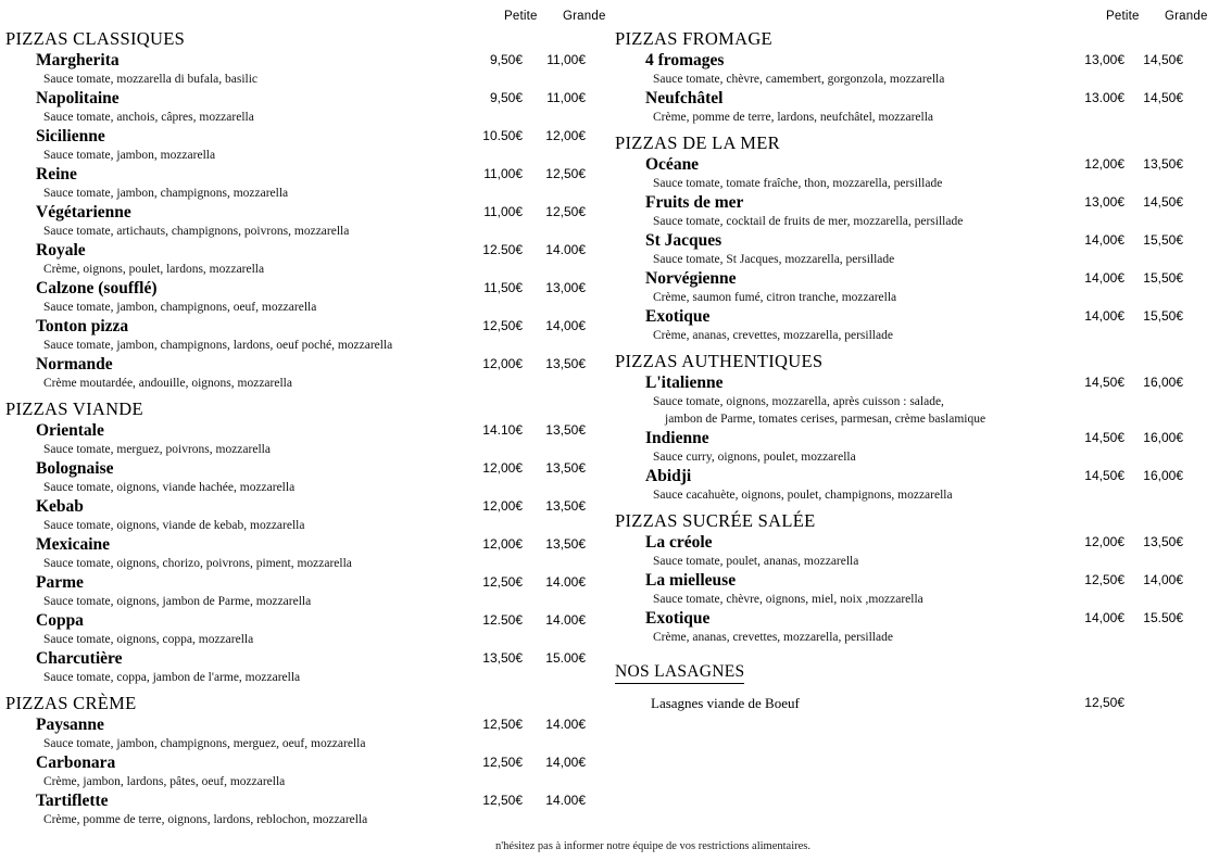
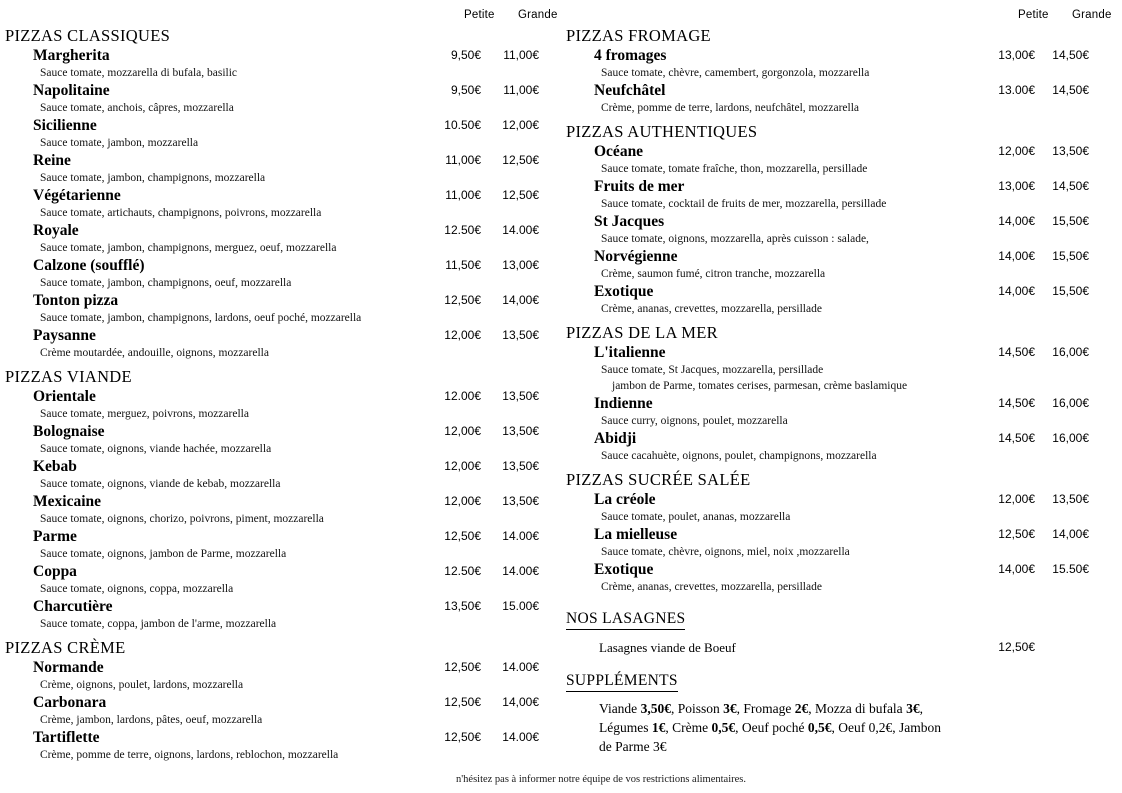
  Petite
  Grande
  PIZZAS CLASSIQUES
  Margherita
  9,50€
  11,00€
  Sauce tomate, mozzarella di bufala, basilic
  Napolitaine
  9,50€
  11,00€
  Sauce tomate, anchois, câpres, mozzarella
  Sicilienne
  10.50€
  12,00€
  Sauce tomate, jambon, mozzarella
  Reine
  11,00€
  12,50€
  Sauce tomate, jambon, champignons, mozzarella
  Végétarienne
  11,00€
  12,50€
  Sauce tomate, artichauts, champignons, poivrons, mozzarella
  Royale
  12.50€
  14.00€
- Crème, oignons, poulet, lardons, mozzarella
+ Sauce tomate, jambon, champignons, merguez, oeuf, mozzarella
  Calzone (soufflé)
  11,50€
  13,00€
  Sauce tomate, jambon, champignons, oeuf, mozzarella
  Tonton pizza
  12,50€
  14,00€
  Sauce tomate, jambon, champignons, lardons, oeuf poché, mozzarella
- Normande
+ Paysanne
  12,00€
  13,50€
  Crème moutardée, andouille, oignons, mozzarella
  PIZZAS VIANDE
  Orientale
- 14.10€
+ 12.00€
  13,50€
  Sauce tomate, merguez, poivrons, mozzarella
  Bolognaise
  12,00€
  13,50€
  Sauce tomate, oignons, viande hachée, mozzarella
  Kebab
  12,00€
  13,50€
  Sauce tomate, oignons, viande de kebab, mozzarella
  Mexicaine
  12,00€
  13,50€
  Sauce tomate, oignons, chorizo, poivrons, piment, mozzarella
  Parme
  12,50€
  14.00€
  Sauce tomate, oignons, jambon de Parme, mozzarella
  Coppa
  12.50€
  14.00€
  Sauce tomate, oignons, coppa, mozzarella
  Charcutière
  13,50€
  15.00€
  Sauce tomate, coppa, jambon de l'arme, mozzarella
  PIZZAS CRÈME
- Paysanne
+ Normande
  12,50€
  14.00€
- Sauce tomate, jambon, champignons, merguez, oeuf, mozzarella
+ Crème, oignons, poulet, lardons, mozzarella
  Carbonara
  12,50€
  14,00€
  Crème, jambon, lardons, pâtes, oeuf, mozzarella
  Tartiflette
  12,50€
  14.00€
  Crème, pomme de terre, oignons, lardons, reblochon, mozzarella
  Petite
  Grande
  PIZZAS FROMAGE
  4 fromages
  13,00€
  14,50€
  Sauce tomate, chèvre, camembert, gorgonzola, mozzarella
  Neufchâtel
  13.00€
  14,50€
  Crème, pomme de terre, lardons, neufchâtel, mozzarella
- PIZZAS DE LA MER
+ PIZZAS AUTHENTIQUES
  Océane
  12,00€
  13,50€
  Sauce tomate, tomate fraîche, thon, mozzarella, persillade
  Fruits de mer
  13,00€
  14,50€
  Sauce tomate, cocktail de fruits de mer, mozzarella, persillade
  St Jacques
  14,00€
  15,50€
- Sauce tomate, St Jacques, mozzarella, persillade
+ Sauce tomate, oignons, mozzarella, après cuisson : salade,
  Norvégienne
  14,00€
  15,50€
  Crème, saumon fumé, citron tranche, mozzarella
  Exotique
  14,00€
  15,50€
  Crème, ananas, crevettes, mozzarella, persillade
- PIZZAS AUTHENTIQUES
+ PIZZAS DE LA MER
  L'italienne
  14,50€
  16,00€
- Sauce tomate, oignons, mozzarella, après cuisson : salade,
+ Sauce tomate, St Jacques, mozzarella, persillade
  jambon de Parme, tomates cerises, parmesan, crème baslamique
  Indienne
  14,50€
  16,00€
  Sauce curry, oignons, poulet, mozzarella
  Abidji
  14,50€
  16,00€
  Sauce cacahuète, oignons, poulet, champignons, mozzarella
  PIZZAS SUCRÉE SALÉE
  La créole
  12,00€
  13,50€
  Sauce tomate, poulet, ananas, mozzarella
  La mielleuse
  12,50€
  14,00€
  Sauce tomate, chèvre, oignons, miel, noix ,mozzarella
  Exotique
  14,00€
  15.50€
  Crème, ananas, crevettes, mozzarella, persillade
  NOS LASAGNES
  Lasagnes viande de Boeuf
  12,50€
+ SUPPLÉMENTS
+ Viande 3,50€, Poisson 3€, Fromage 2€, Mozza di bufala 3€,
+ Légumes 1€, Crème 0,5€, Oeuf poché 0,5€, Oeuf 0,2€, Jambon
+ de Parme 3€
  n'hésitez pas à informer notre équipe de vos restrictions alimentaires.
